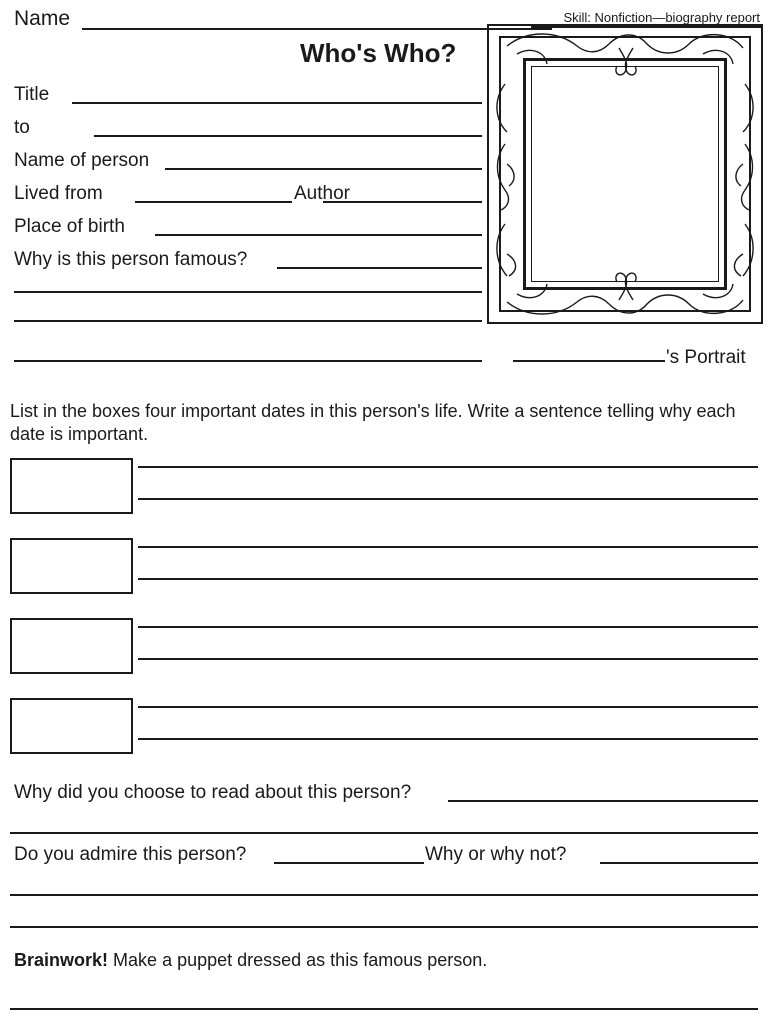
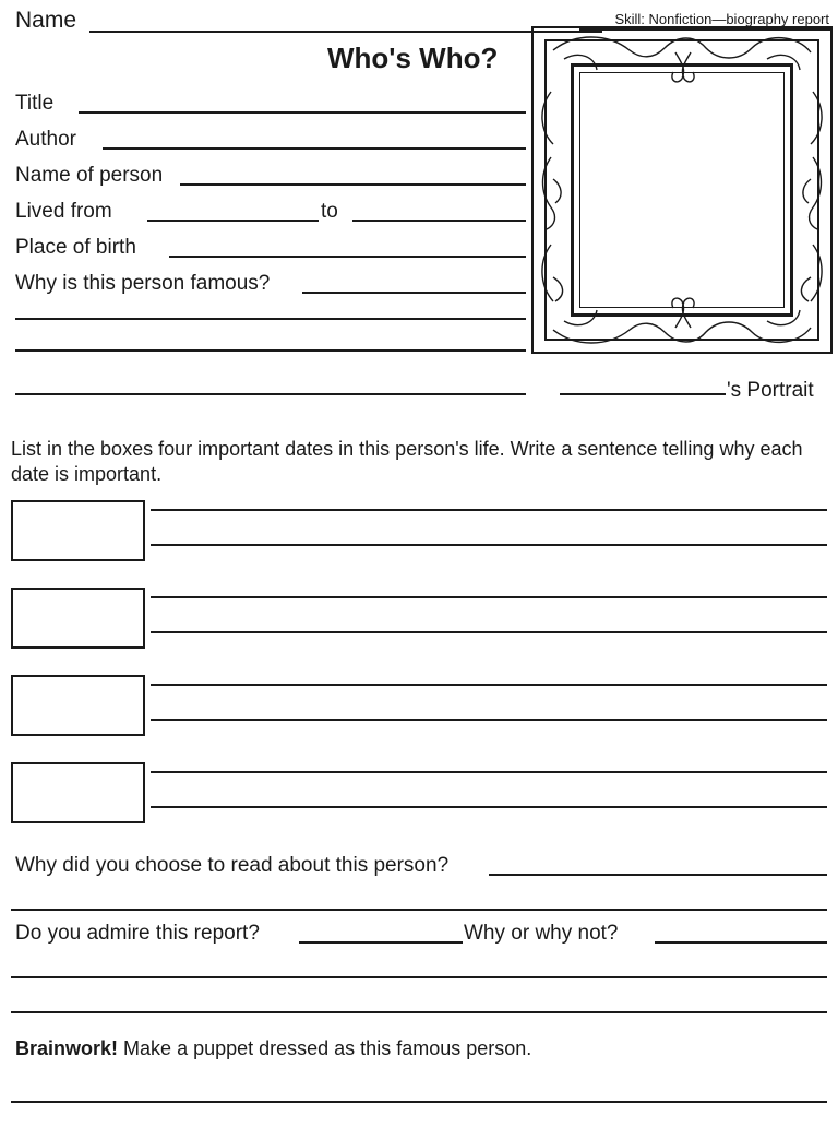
  Name
  Skill: Nonfiction—biography report
  Who's Who?
  Title
- to
+ Author
  Name of person
  Lived from
- Author
+ to
  Place of birth
  Why is this person famous?
  's Portrait
  List in the boxes four important dates in this person's life. Write a sentence telling why each date is important.
  Why did you choose to read about this person?
- Do you admire this person?
+ Do you admire this report?
  Why or why not?
  Brainwork! Make a puppet dressed as this famous person.
